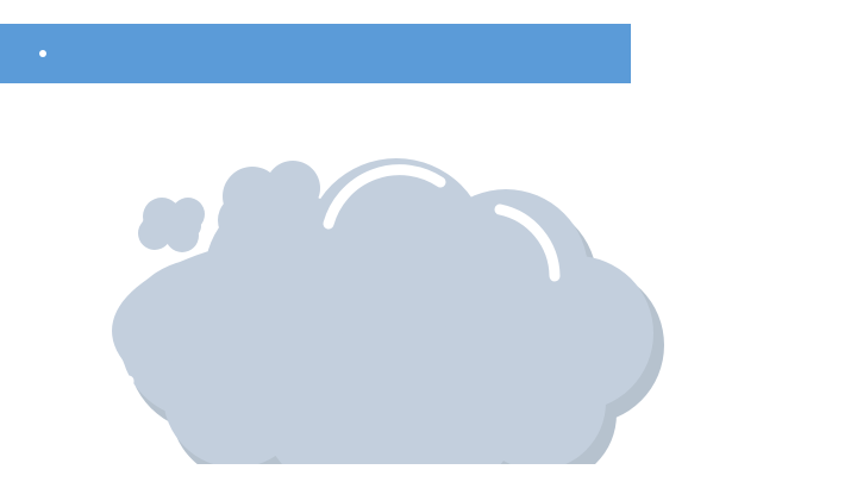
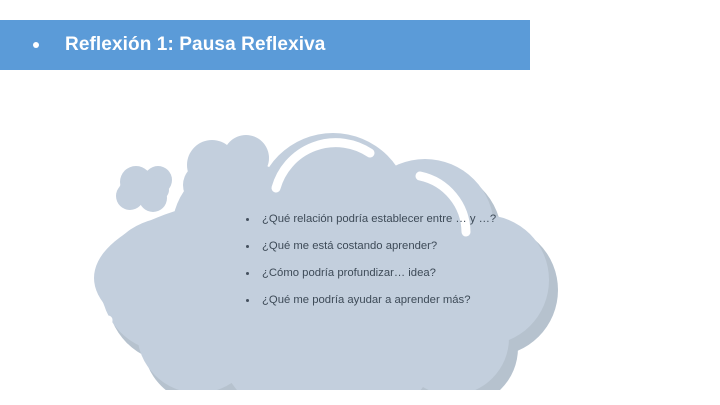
+ Reflexión 1: Pausa Reflexiva
+ ¿Qué relación podría establecer entre … y …?
+ ¿Qué me está costando aprender?
+ ¿Cómo podría profundizar… idea?
+ ¿Qué me podría ayudar a aprender más?
